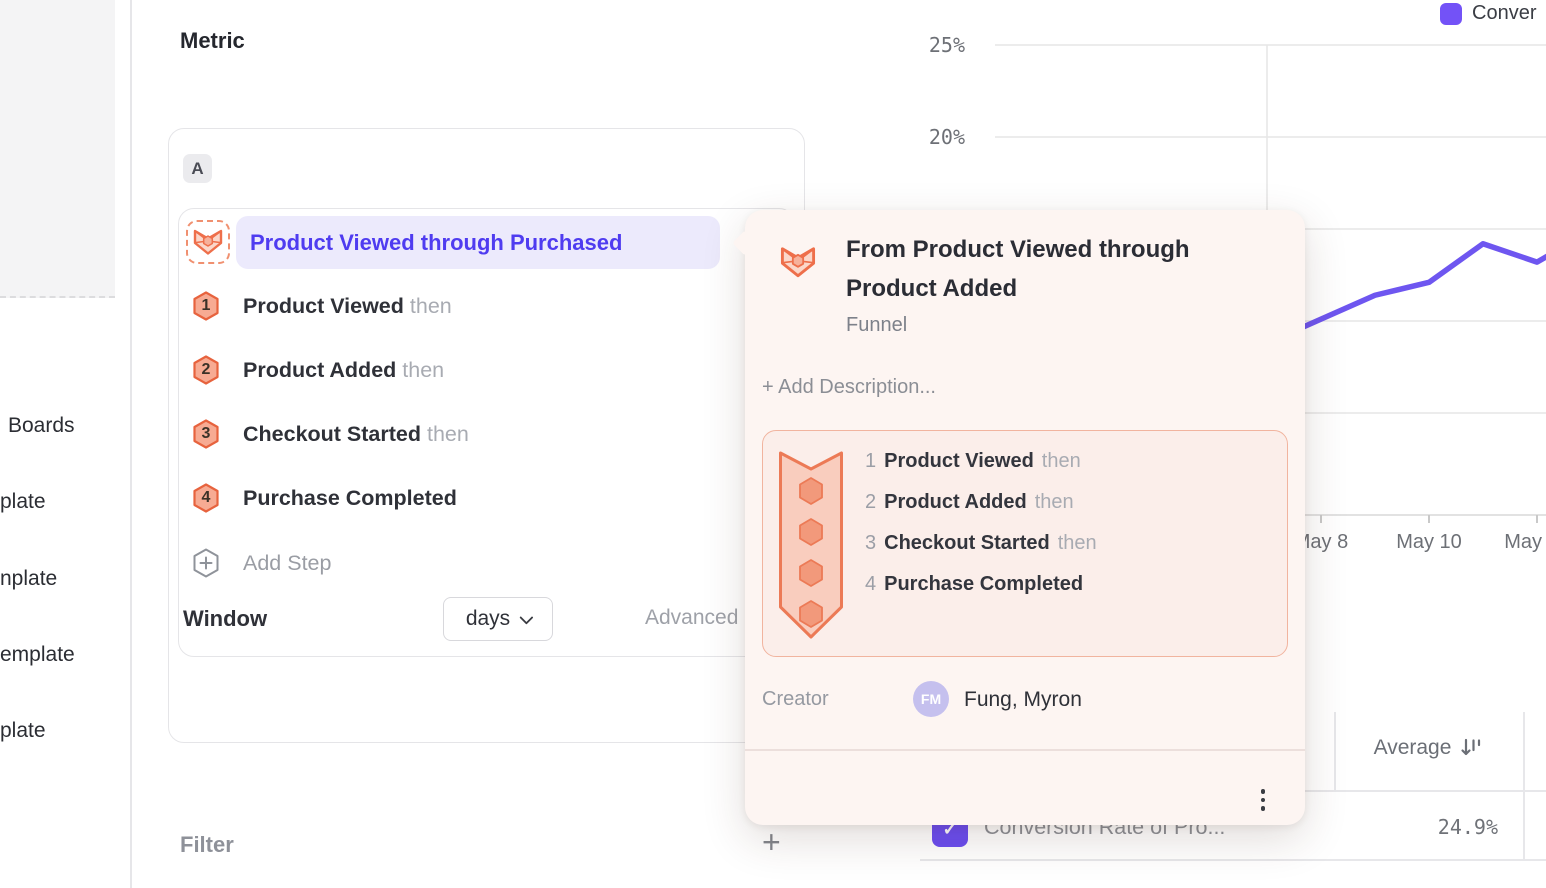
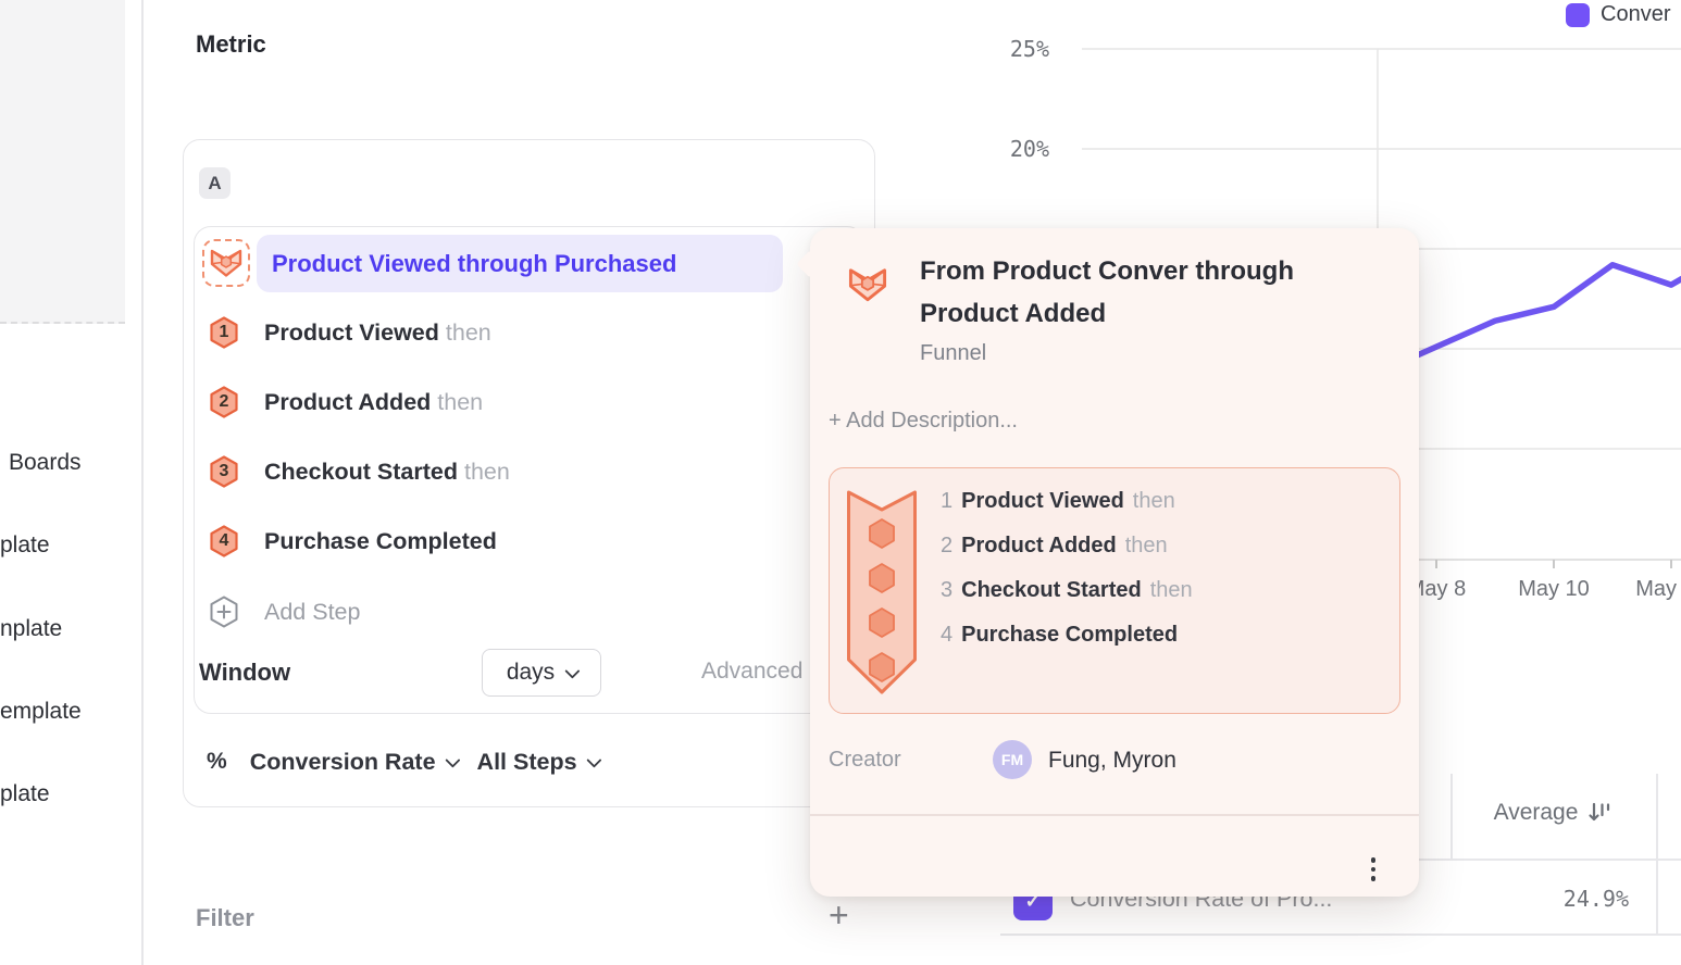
  Boards
  plate
  nplate
  emplate
  plate
  Metric
  A
  Product Viewed through Purchased
  1
  Product Viewed then
  2
  Product Added then
  3
  Checkout Started then
  4
  Purchase Completed
  Add Step
  Window
  days
  Advanced
+ %
+ Conversion Rate
+ All Steps
  Filter
  +
  25%
  20%
  ay 8
  May 10
  Conver
  Average
  ✓
  Conversion Rate of Pro...
  24.9%
- From Product Viewed through Product Added
+ From Product Conver through Product Added
  Funnel
  + Add Description...
  1
  Product Viewed
  then
  2
  Product Added
  then
  3
  Checkout Started
  then
  4
  Purchase Completed
  Creator
  FM
  Fung, Myron
